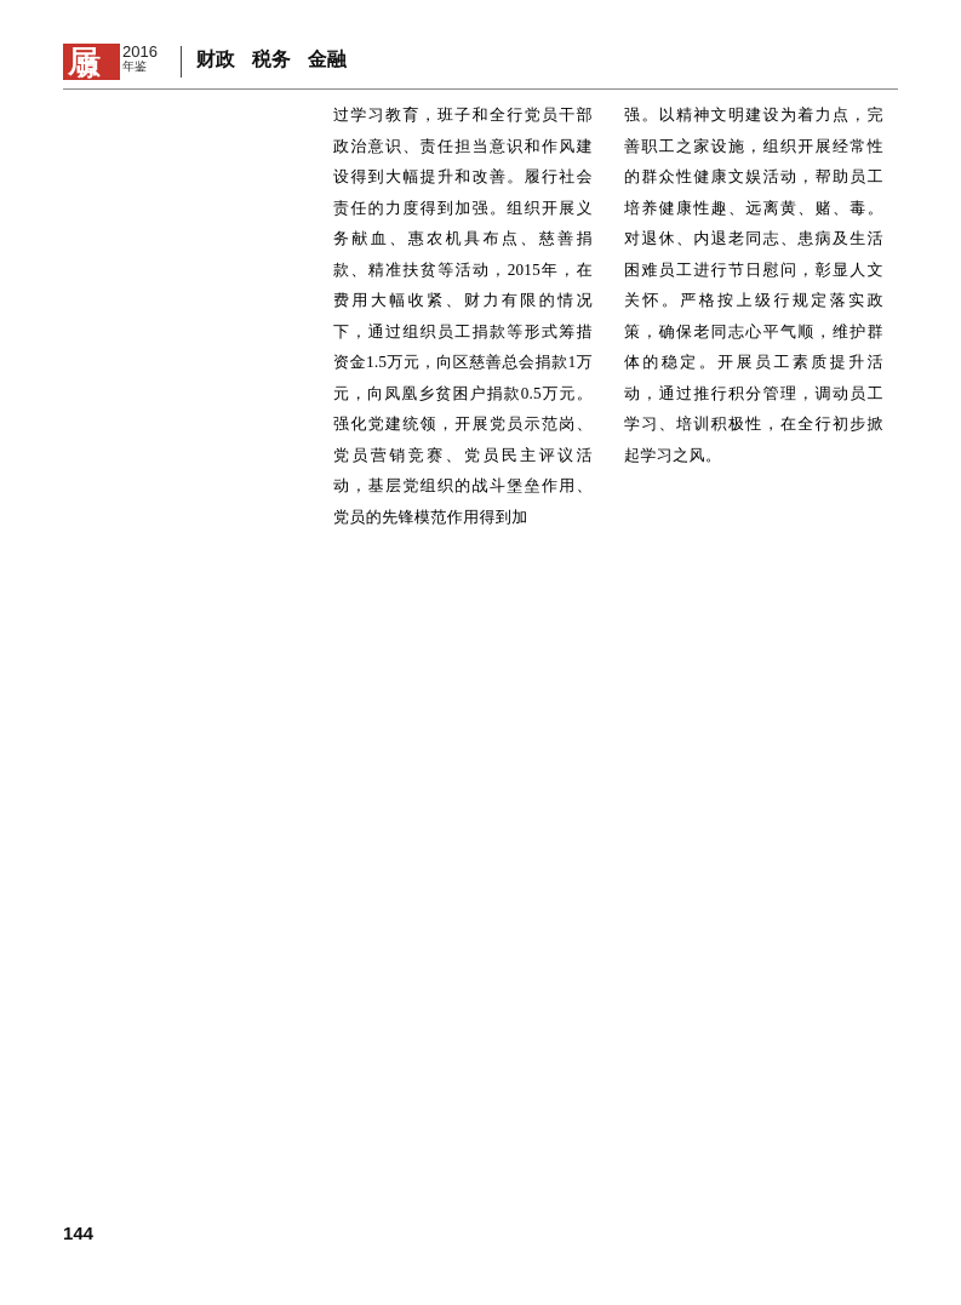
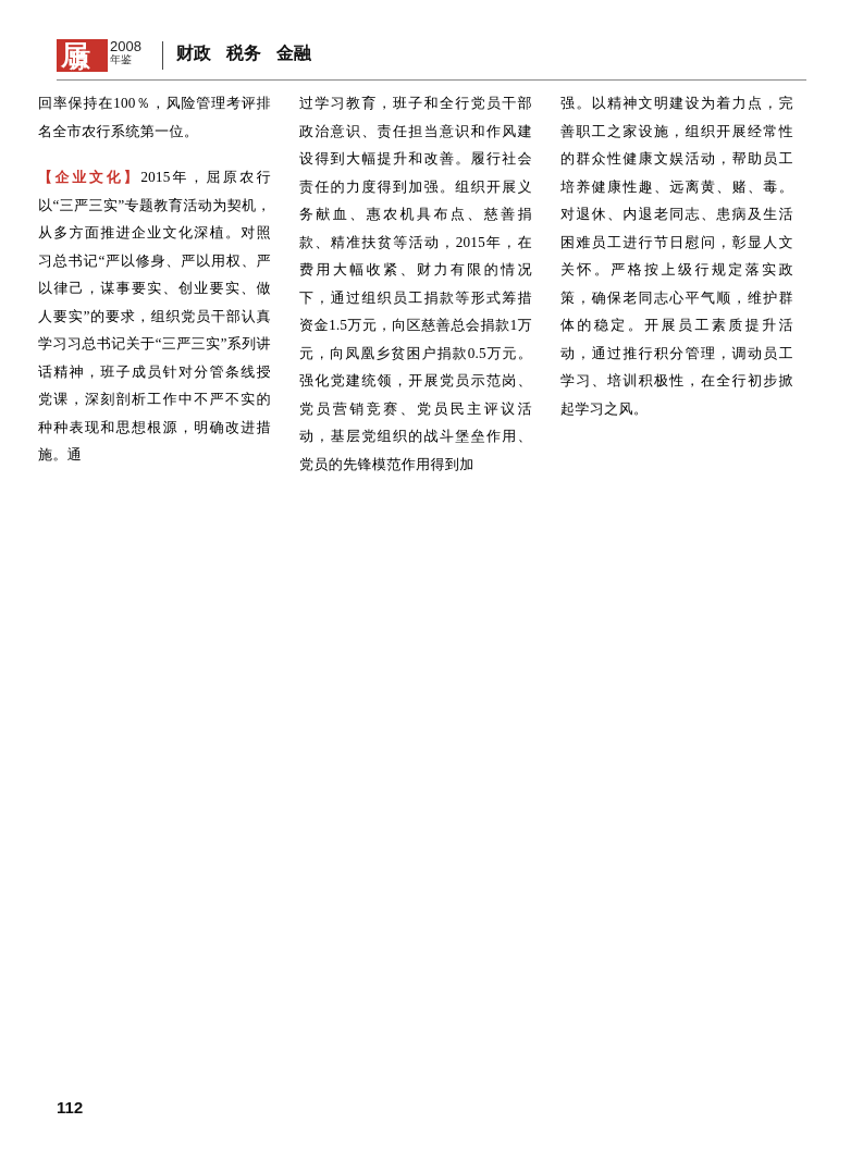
  屈
  原
- 2016
+ 2008
  年鉴
  财政 税务 金融
+ 回率保持在100％，风险管理考评排名全市农行系统第一位。
+ 【企业文化】2015年，屈原农行以“三严三实”专题教育活动为契机，从多方面推进企业文化深植。对照习总书记“严以修身、严以用权、严以律己，谋事要实、创业要实、做人要实”的要求，组织党员干部认真学习习总书记关于“三严三实”系列讲话精神，班子成员针对分管条线授党课，深刻剖析工作中不严不实的种种表现和思想根源，明确改进措施。通
  过学习教育，班子和全行党员干部政治意识、责任担当意识和作风建设得到大幅提升和改善。履行社会责任的力度得到加强。组织开展义务献血、惠农机具布点、慈善捐款、精准扶贫等活动，2015年，在费用大幅收紧、财力有限的情况下，通过组织员工捐款等形式筹措资金1.5万元，向区慈善总会捐款1万元，向凤凰乡贫困户捐款0.5万元。强化党建统领，开展党员示范岗、党员营销竞赛、党员民主评议活动，基层党组织的战斗堡垒作用、党员的先锋模范作用得到加
  强。以精神文明建设为着力点，完善职工之家设施，组织开展经常性的群众性健康文娱活动，帮助员工培养健康性趣、远离黄、赌、毒。对退休、内退老同志、患病及生活困难员工进行节日慰问，彰显人文关怀。严格按上级行规定落实政策，确保老同志心平气顺，维护群体的稳定。开展员工素质提升活动，通过推行积分管理，调动员工学习、培训积极性，在全行初步掀起学习之风。
- 144
+ 112
